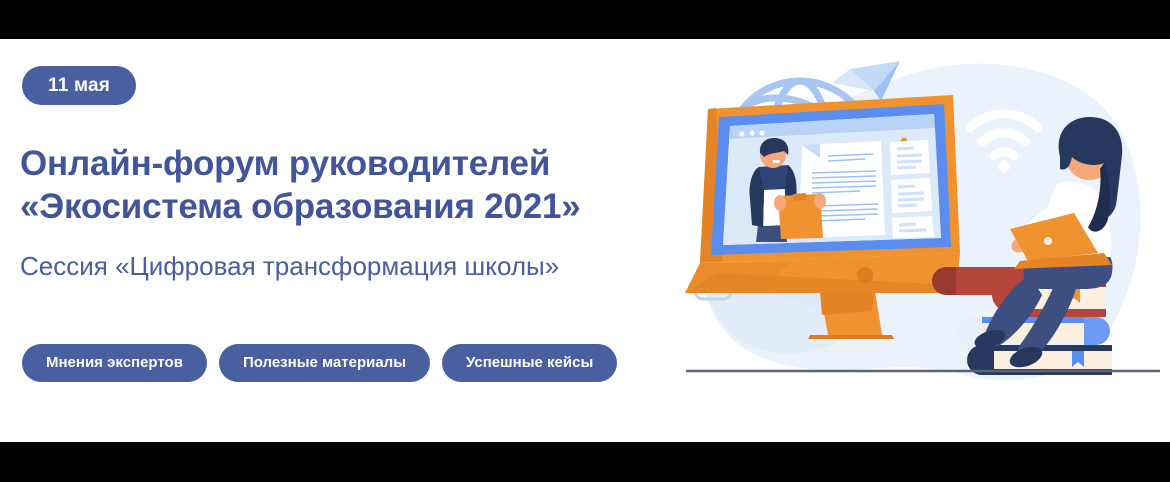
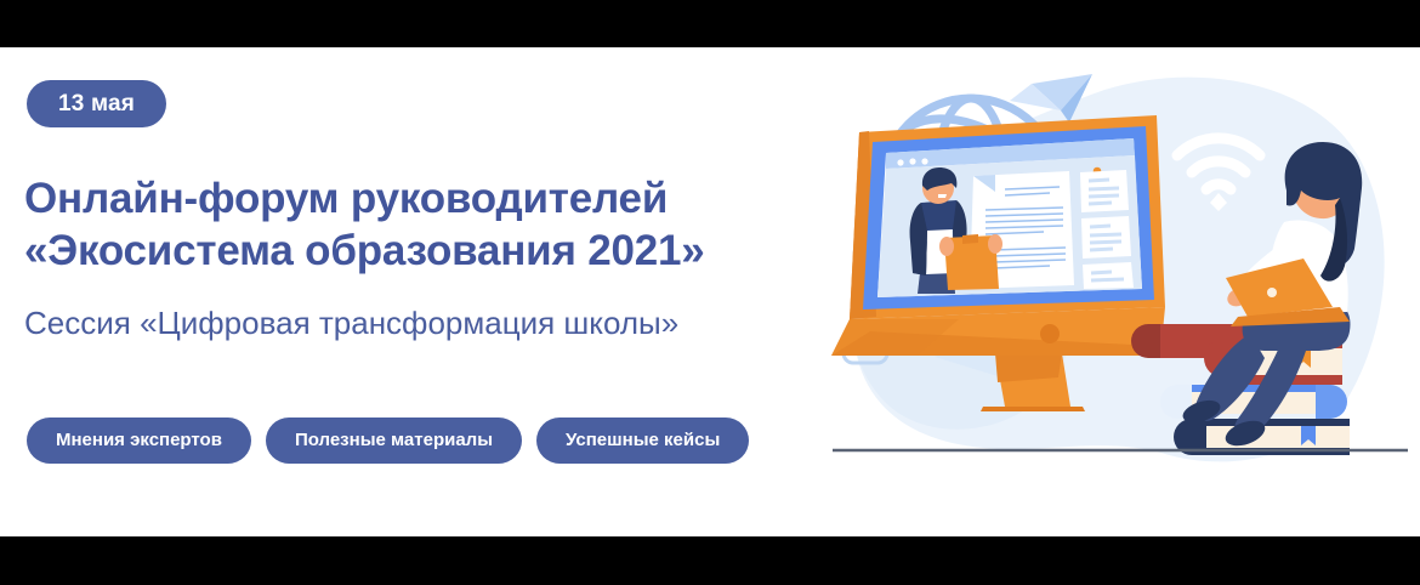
- 11 мая
+ 13 мая
  Онлайн-форум руководителей
  «Экосистема образования 2021»
  Сессия «Цифровая трансформация школы»
  Мнения экспертов
  Полезные материалы
  Успешные кейсы
